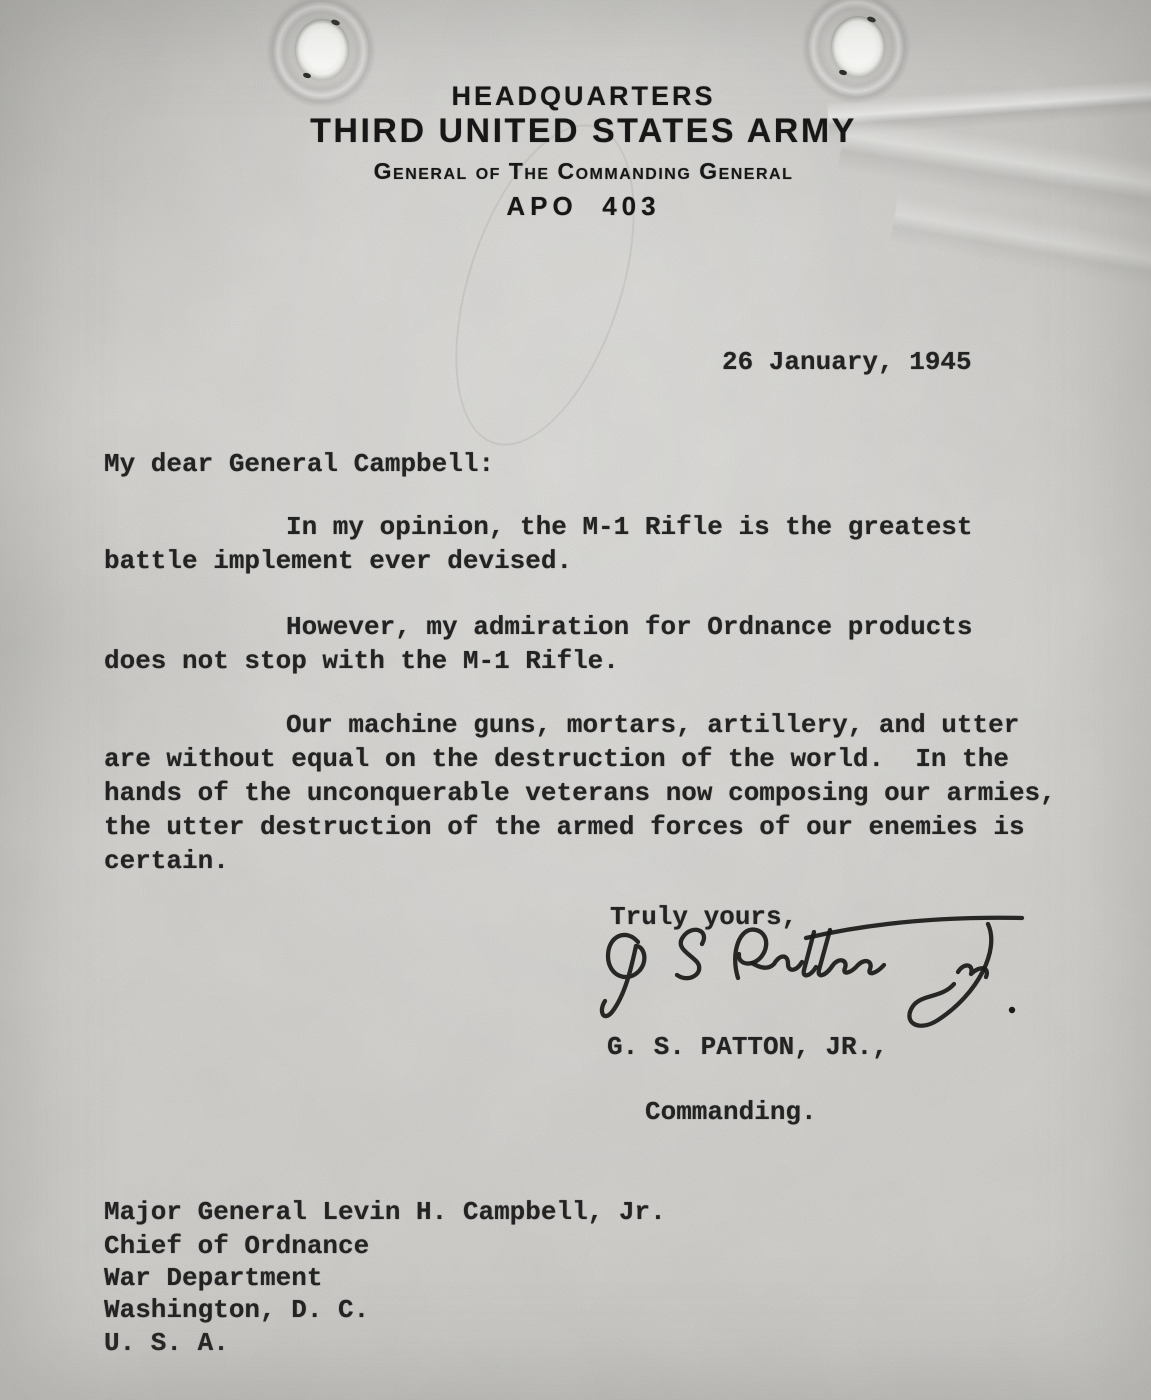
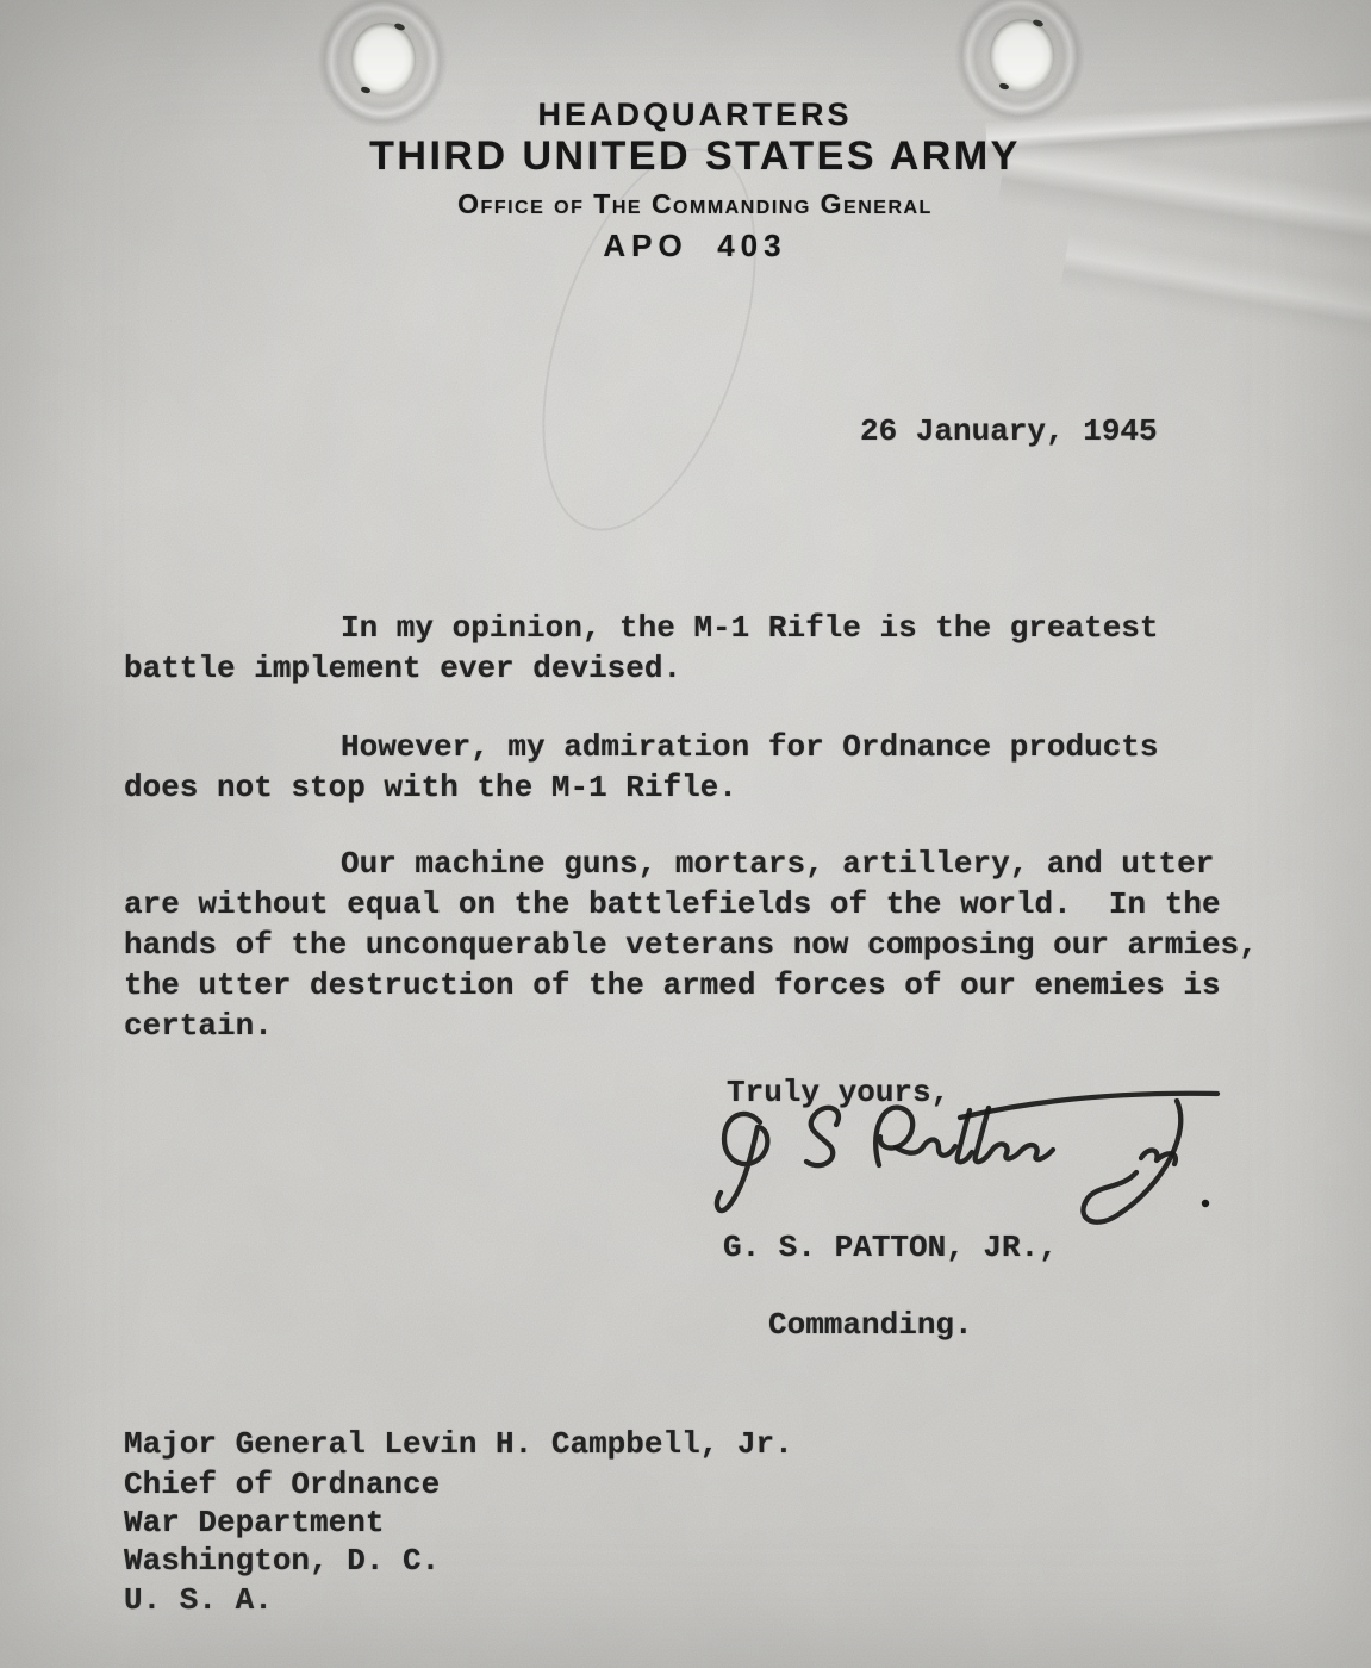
  HEADQUARTERS
  THIRD UNITED STATES ARMY
- General of The Commanding General
+ Office of The Commanding General
  APO 403
  26 January, 1945
- My dear General Campbell:
  In my opinion, the M-1 Rifle is the greatest
  battle implement ever devised.
  However, my admiration for Ordnance products
  does not stop with the M-1 Rifle.
  Our machine guns, mortars, artillery, and utter
- are without equal on the destruction of the world. In the
+ are without equal on the battlefields of the world. In the
  hands of the unconquerable veterans now composing our armies,
  the utter destruction of the armed forces of our enemies is
  certain.
  Truly yours,
  G. S. PATTON, JR.,
  Commanding.
  Major General Levin H. Campbell, Jr.
  Chief of Ordnance
  War Department
  Washington, D. C.
  U. S. A.
